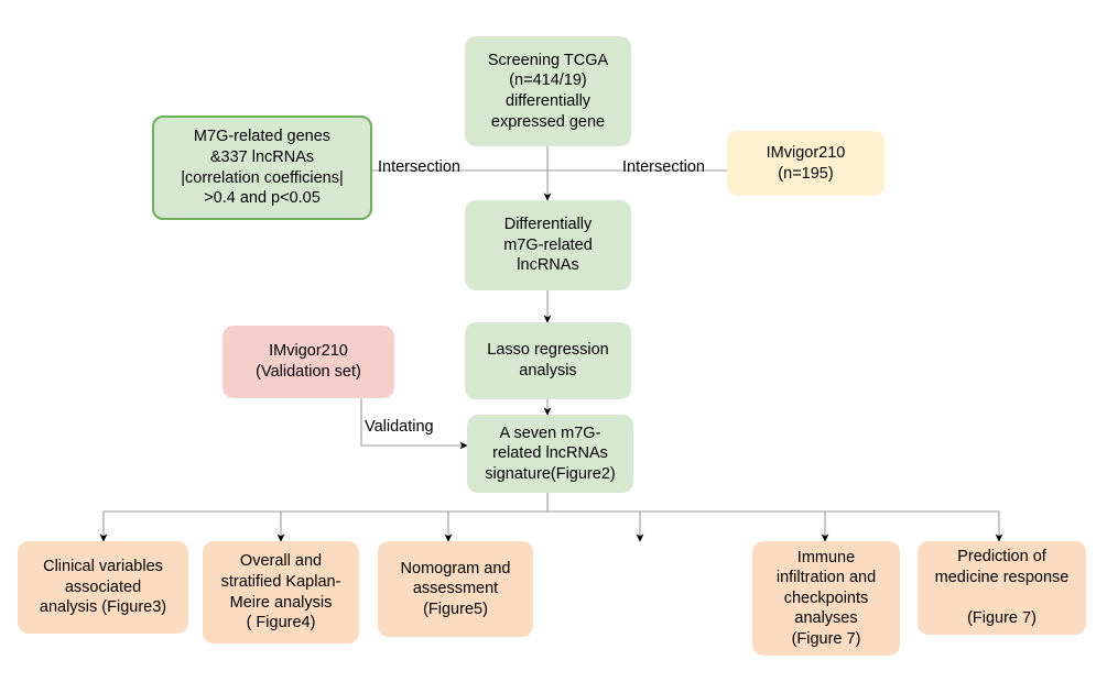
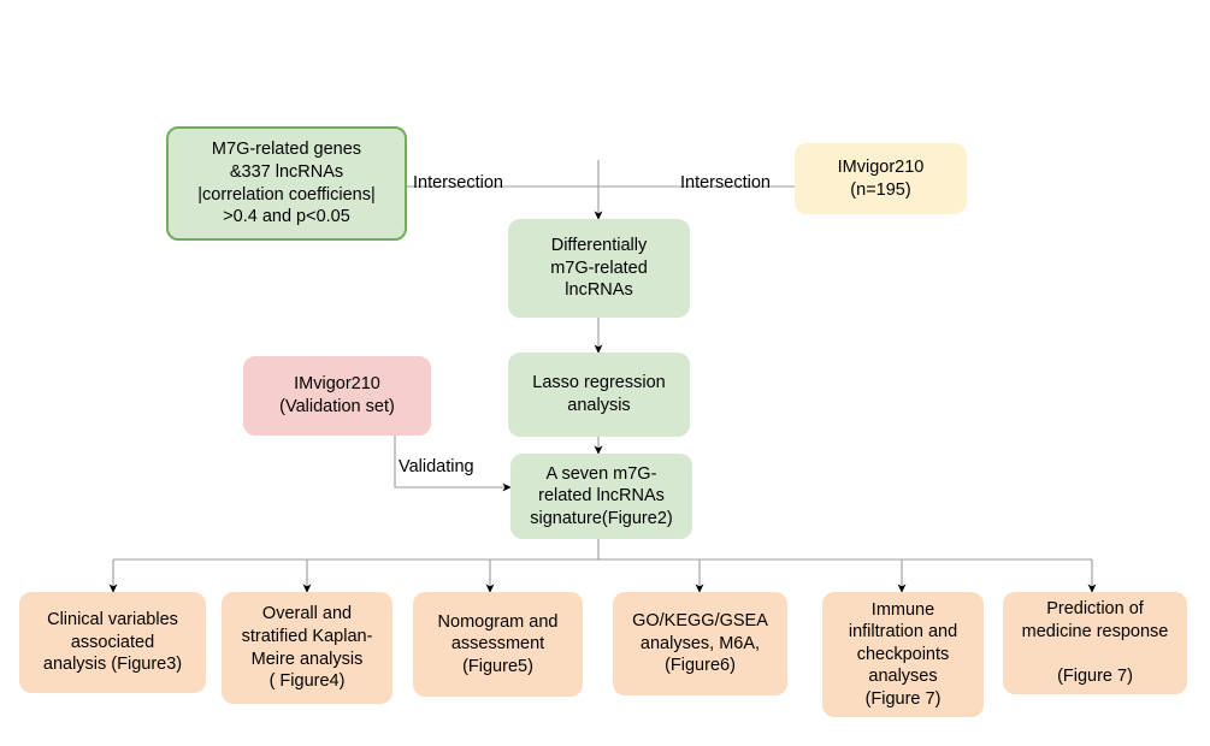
- Screening TCGA
- (n=414/19)
- differentially
- expressed gene
  M7G-related genes
  &337 lncRNAs
  |correlation coefficiens|
  >0.4 and p<0.05
  IMvigor210
  (n=195)
  Differentially
  m7G-related
  lncRNAs
  Lasso regression
  analysis
  IMvigor210
  (Validation set)
  A seven m7G-
  related lncRNAs
  signature(Figure2)
  Intersection
  Intersection
  Validating
  Clinical variables
  associated
  analysis (Figure3)
  Overall and
  stratified Kaplan-
  Meire analysis
  ( Figure4)
  Nomogram and
  assessment
  (Figure5)
+ GO/KEGG/GSEA
+ analyses, M6A,
+ (Figure6)
  Immune
  infiltration and
  checkpoints
  analyses
  (Figure 7)
  Prediction of
  medicine response
  (Figure 7)
